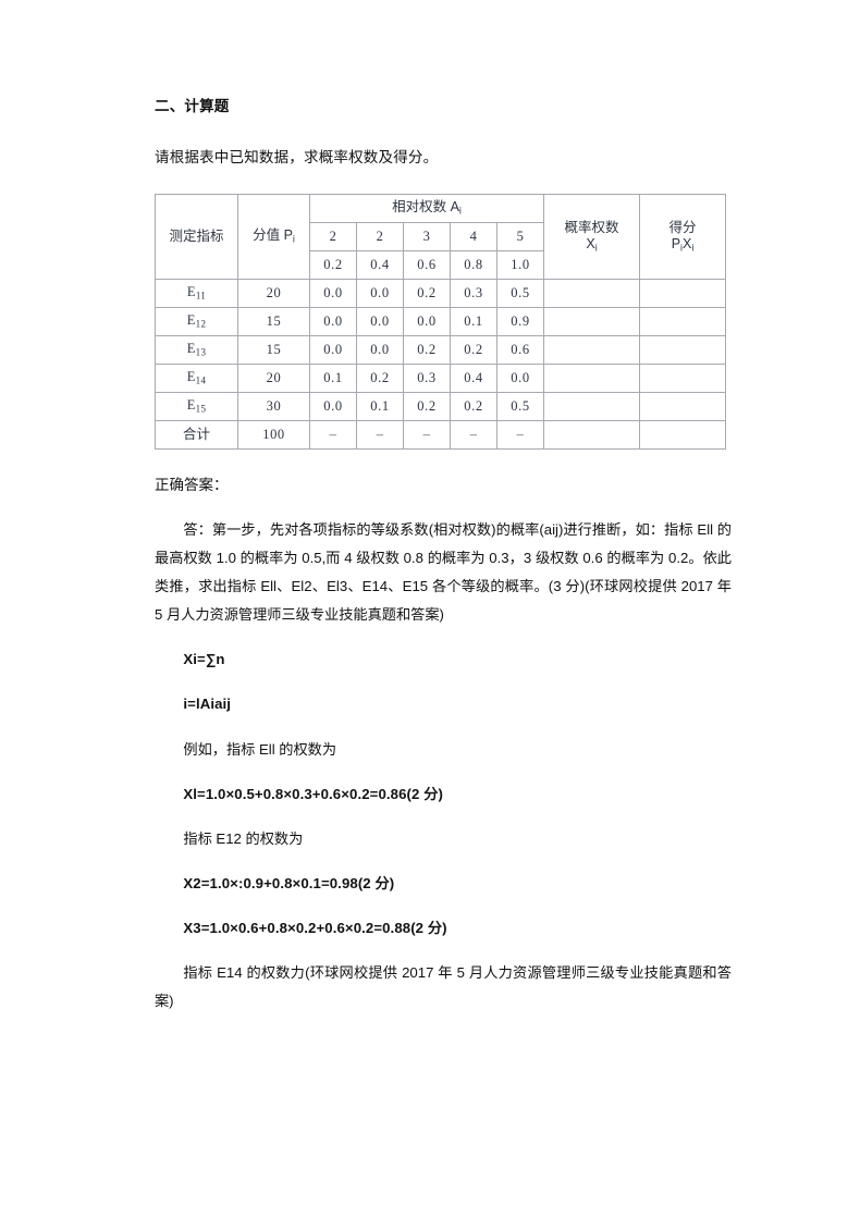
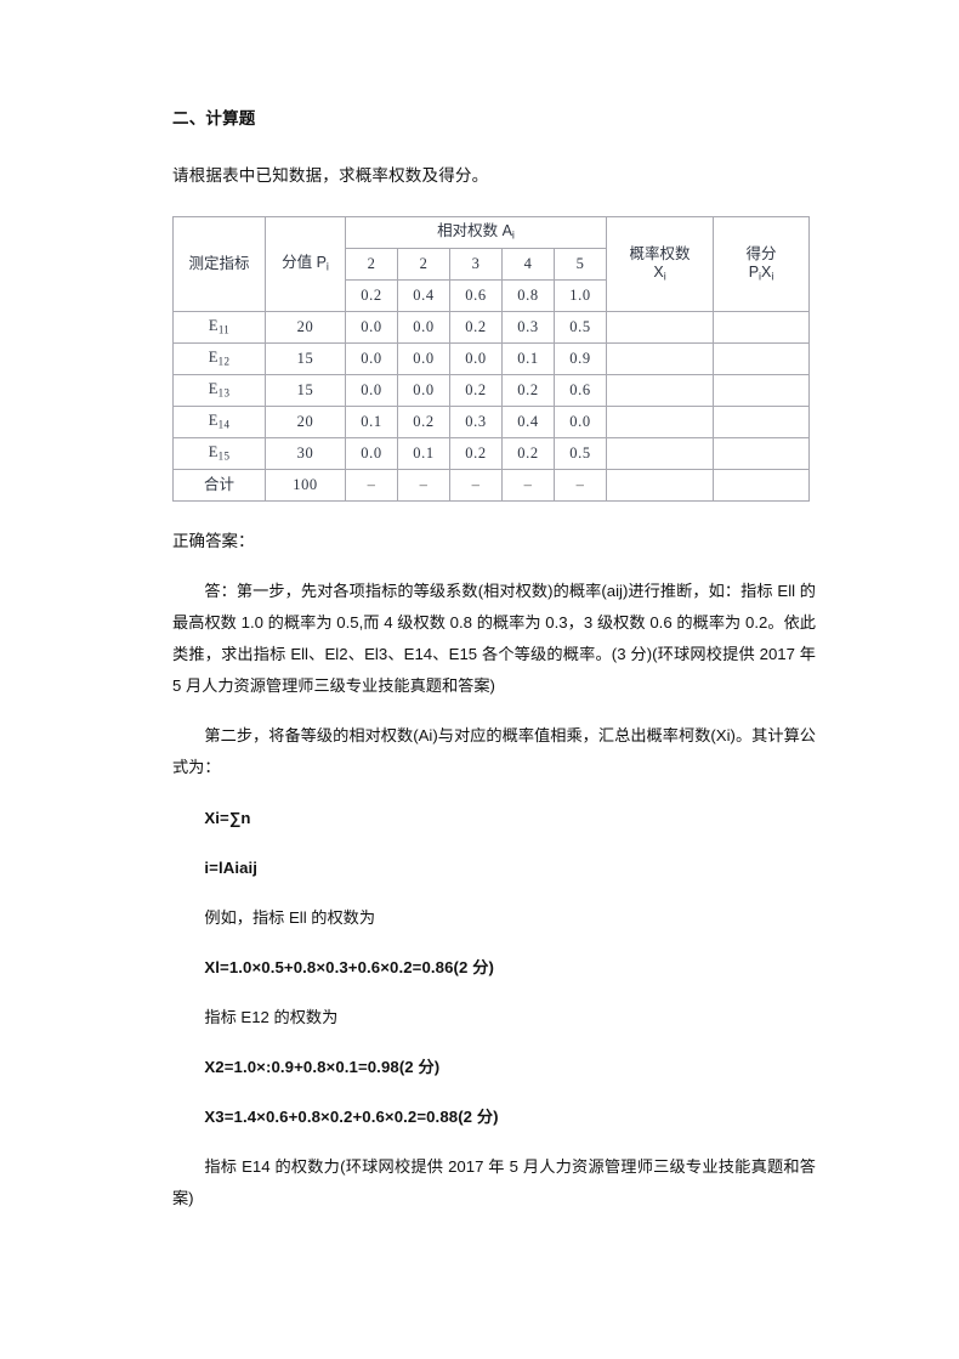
  二、计算题
  请根据表中已知数据，求概率权数及得分。
  测定指标	分值 Pi	相对权数 Ai	概率权数 Xi	得分 PiXi
  2	2	3	4	5
  0.2	0.4	0.6	0.8	1.0
  E11	20	0.0	0.0	0.2	0.3	0.5
  E12	15	0.0	0.0	0.0	0.1	0.9
  E13	15	0.0	0.0	0.2	0.2	0.6
  E14	20	0.1	0.2	0.3	0.4	0.0
  E15	30	0.0	0.1	0.2	0.2	0.5
  合计	100	–	–	–	–	–
  正确答案：
  答：第一步，先对各项指标的等级系数(相对权数)的概率(aij)进行推断，如：指标 Ell 的最高权数 1.0 的概率为 0.5,而 4 级权数 0.8 的概率为 0.3，3 级权数 0.6 的概率为 0.2。依此类推，求出指标 Ell、El2、El3、E14、E15 各个等级的概率。(3 分)(环球网校提供 2017 年 5 月人力资源管理师三级专业技能真题和答案)
+ 第二步，将备等级的相对权数(Ai)与对应的概率值相乘，汇总出概率柯数(Xi)。其计算公式为：
  Xi=∑n
  i=lAiaij
  例如，指标 Ell 的权数为
  Xl=1.0×0.5+0.8×0.3+0.6×0.2=0.86(2 分)
  指标 E12 的权数为
  X2=1.0×:0.9+0.8×0.1=0.98(2 分)
- X3=1.0×0.6+0.8×0.2+0.6×0.2=0.88(2 分)
+ X3=1.4×0.6+0.8×0.2+0.6×0.2=0.88(2 分)
  指标 E14 的权数力(环球网校提供 2017 年 5 月人力资源管理师三级专业技能真题和答案)
